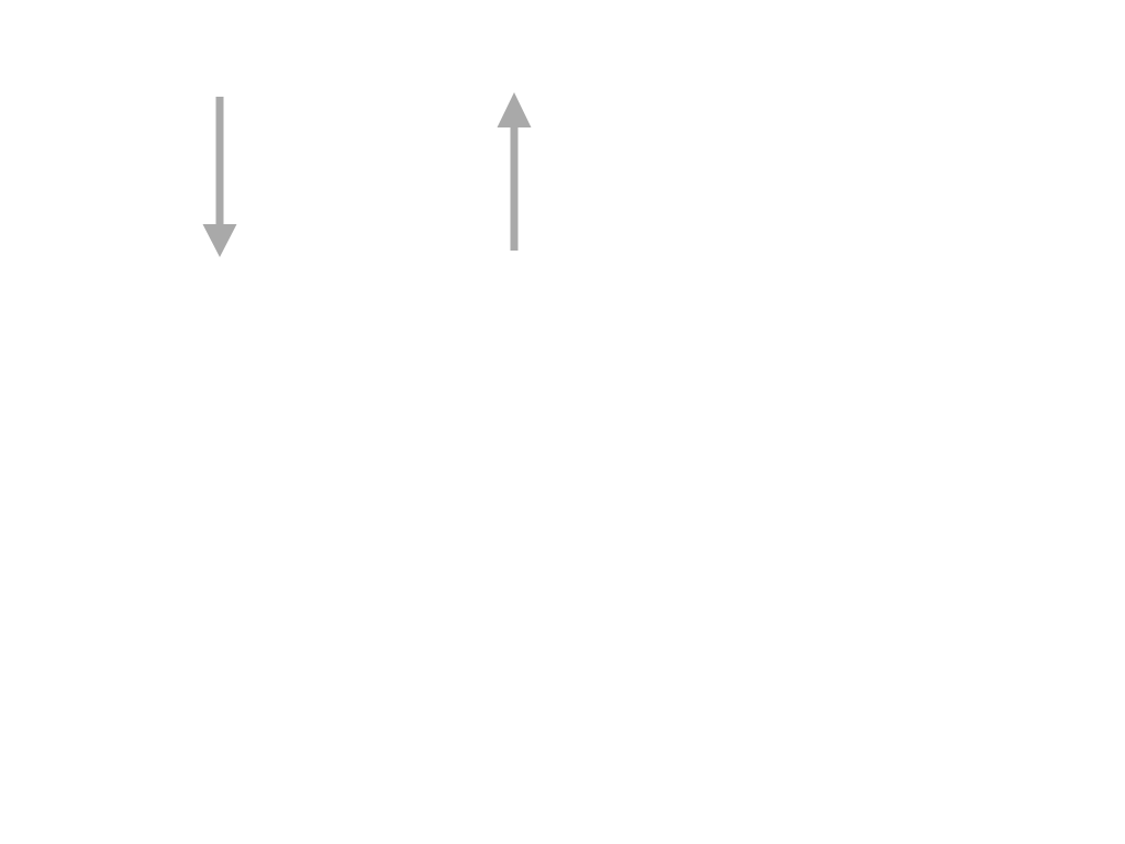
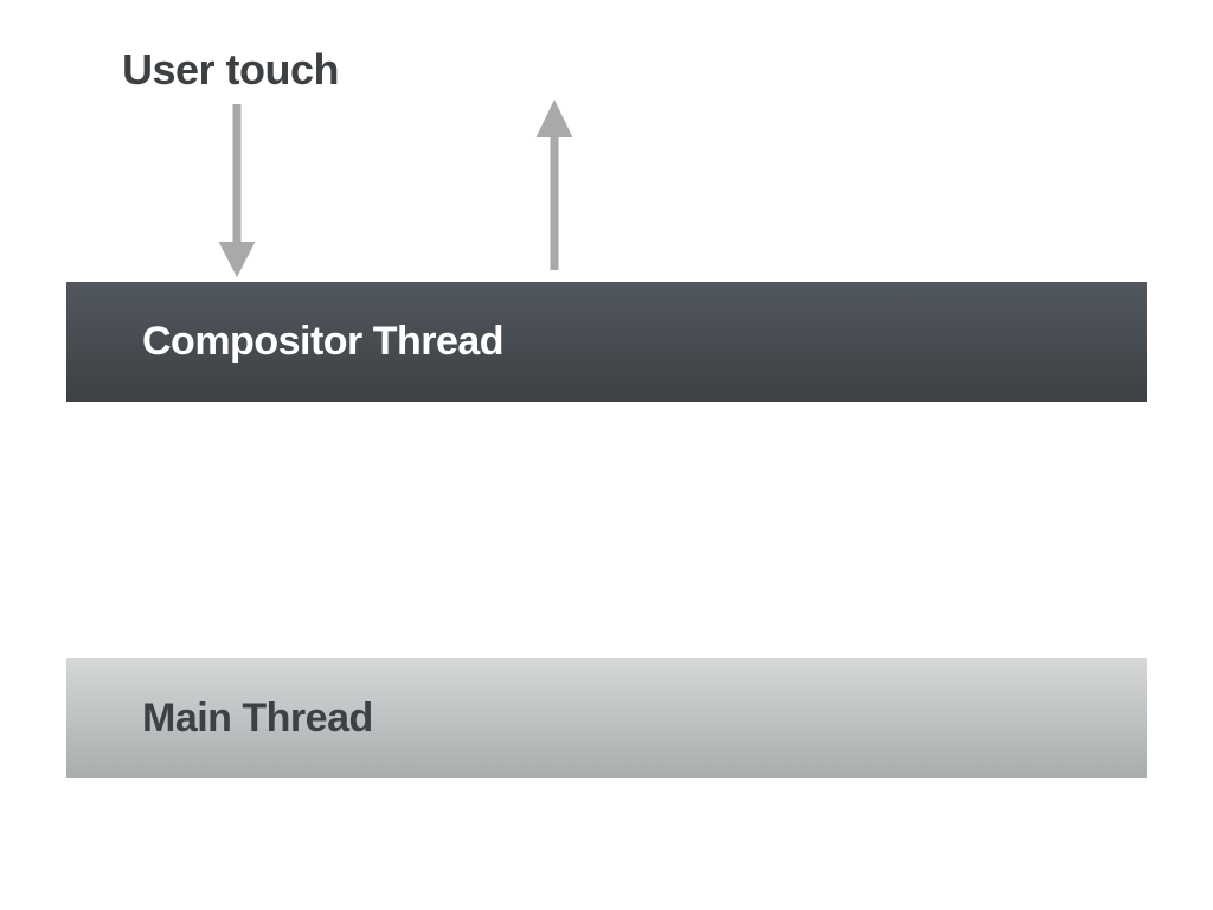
+ User touch
+ Compositor Thread
+ Main Thread
